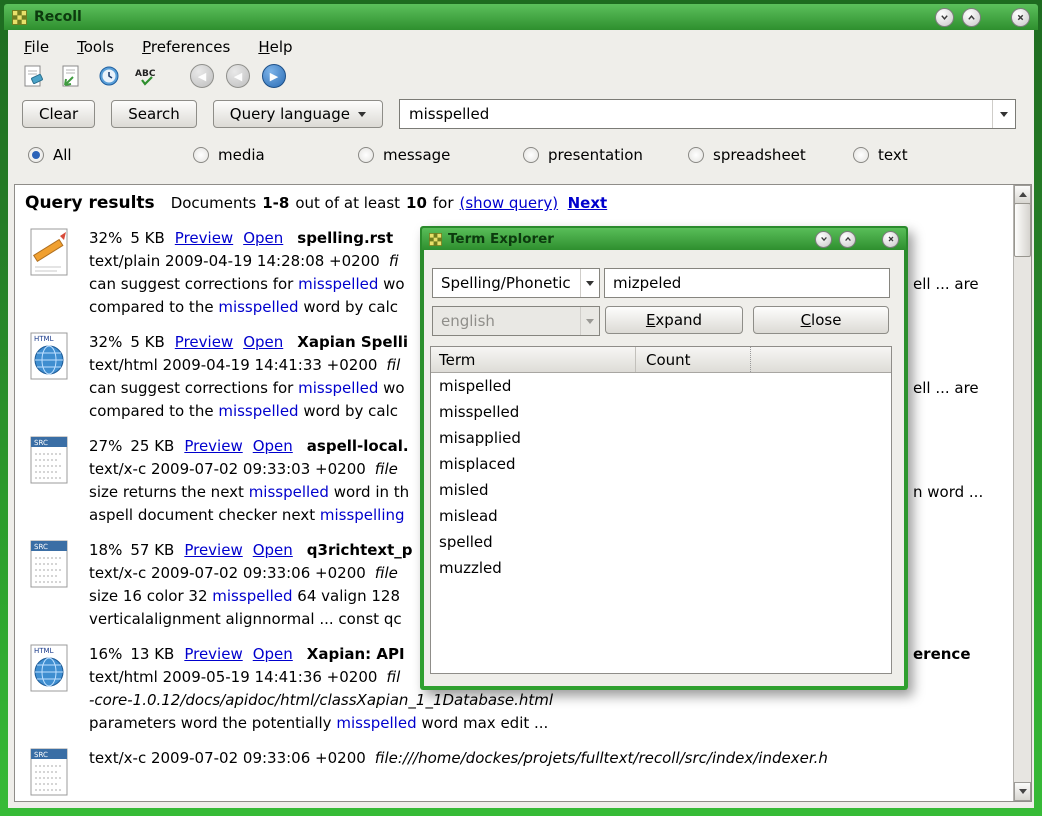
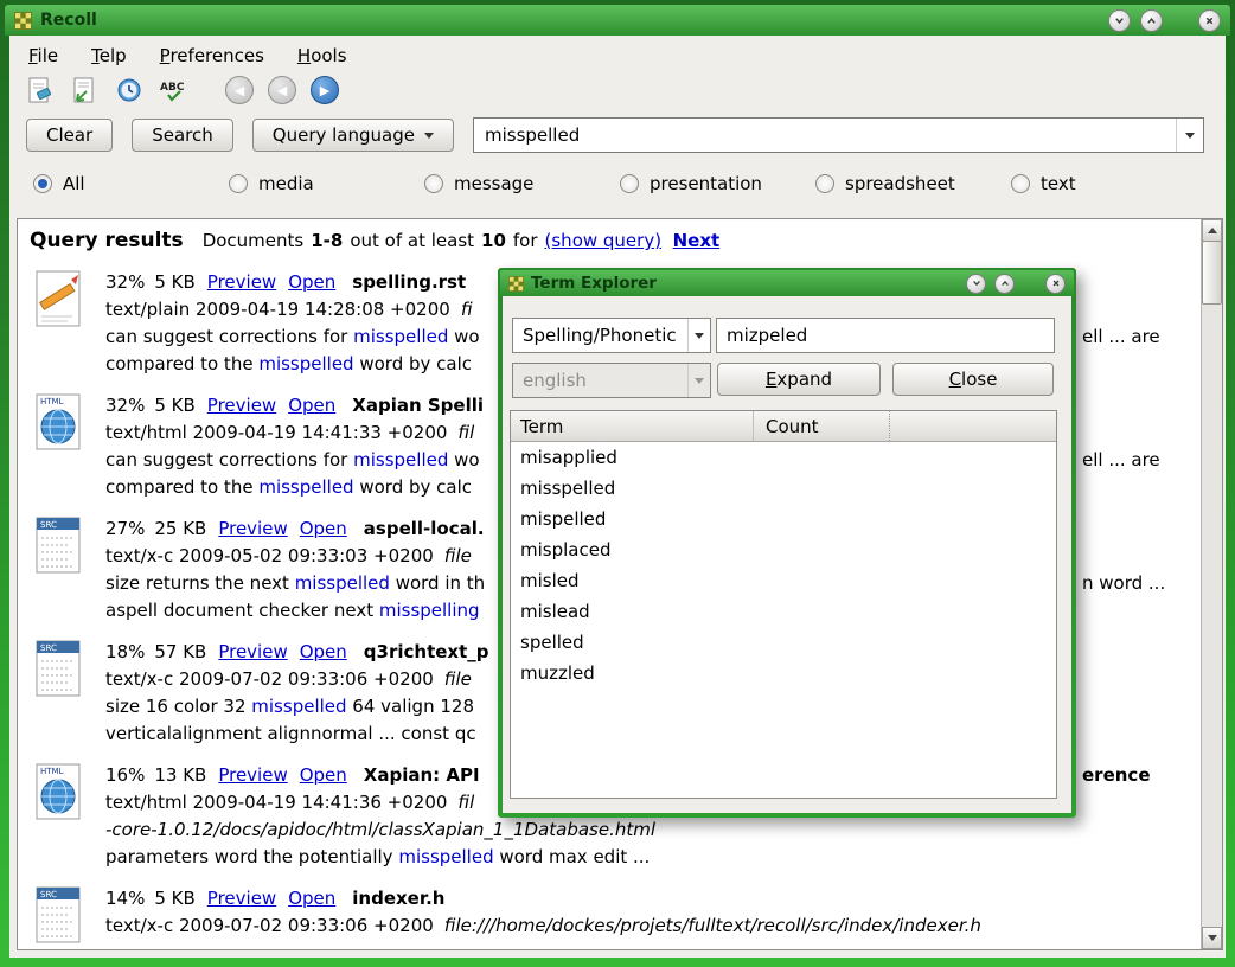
  Recoll
  File
- Tools
+ Telp
  Preferences
- Help
+ Hools
  ABC
  ◀
  ◀
  ▶
  Clear
  Search
  Query language
  misspelled
  All
  media
  message
  presentation
  spreadsheet
  text
  Query results Documents 1-8 out of at least 10 for (show query) Next
  32% 5 KB Preview Open spelling.rst
  text/plain 2009-04-19 14:28:08 +0200 fi
  can suggest corrections for misspelled wo
  compared to the misspelled word by calc
  HTML
  32% 5 KB Preview Open Xapian Spelli
  text/html 2009-04-19 14:41:33 +0200 fil
  can suggest corrections for misspelled wo
  compared to the misspelled word by calc
  SRC
  27% 25 KB Preview Open aspell-local.
- text/x-c 2009-07-02 09:33:03 +0200 file
+ text/x-c 2009-05-02 09:33:03 +0200 file
  size returns the next misspelled word in th
  aspell document checker next misspelling
  SRC
  18% 57 KB Preview Open q3richtext_p
  text/x-c 2009-07-02 09:33:06 +0200 file
  size 16 color 32 misspelled 64 valign 128
  verticalalignment alignnormal ... const qc
  HTML
  16% 13 KB Preview Open Xapian: API
- text/html 2009-05-19 14:41:36 +0200 fil
+ text/html 2009-04-19 14:41:36 +0200 fil
  -core-1.0.12/docs/apidoc/html/classXapian_1_1Database.html
  parameters word the potentially misspelled word max edit ...
  SRC
+ 14% 5 KB Preview Open indexer.h
  text/x-c 2009-07-02 09:33:06 +0200 file:///home/dockes/projets/fulltext/recoll/src/index/indexer.h
  ell ... are
  ell ... are
  n word ...
  erence
  Term Explorer
  Spelling/Phonetic
  mizpeled
  english
  Expand
  Close
  Term
  Count
- mispelled
+ misapplied
  misspelled
- misapplied
+ mispelled
  misplaced
  misled
  mislead
  spelled
  muzzled
